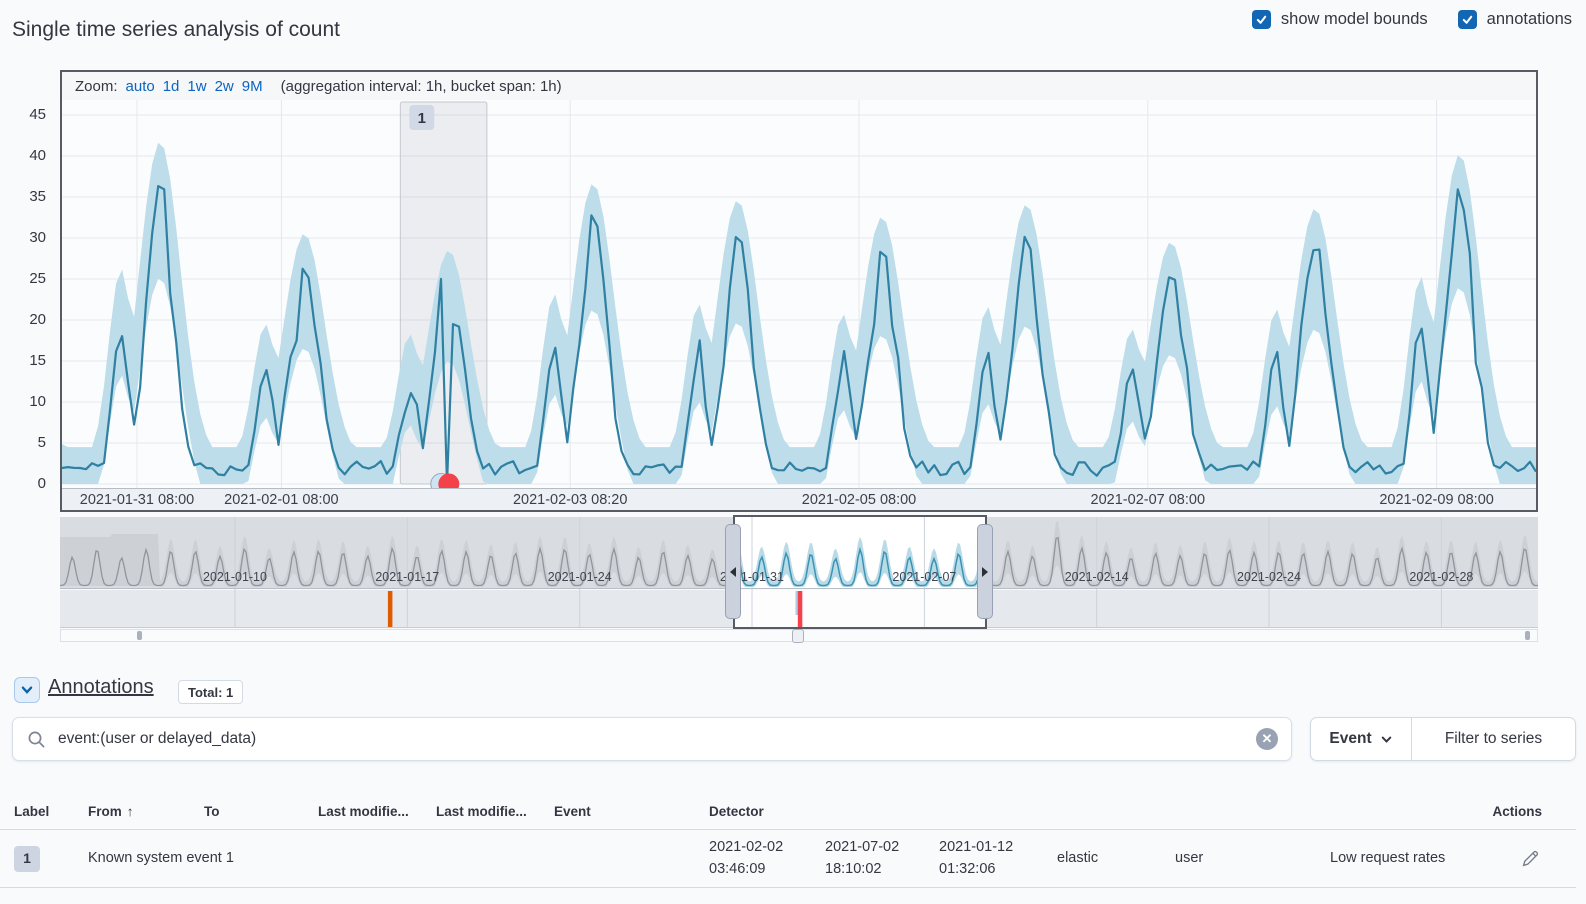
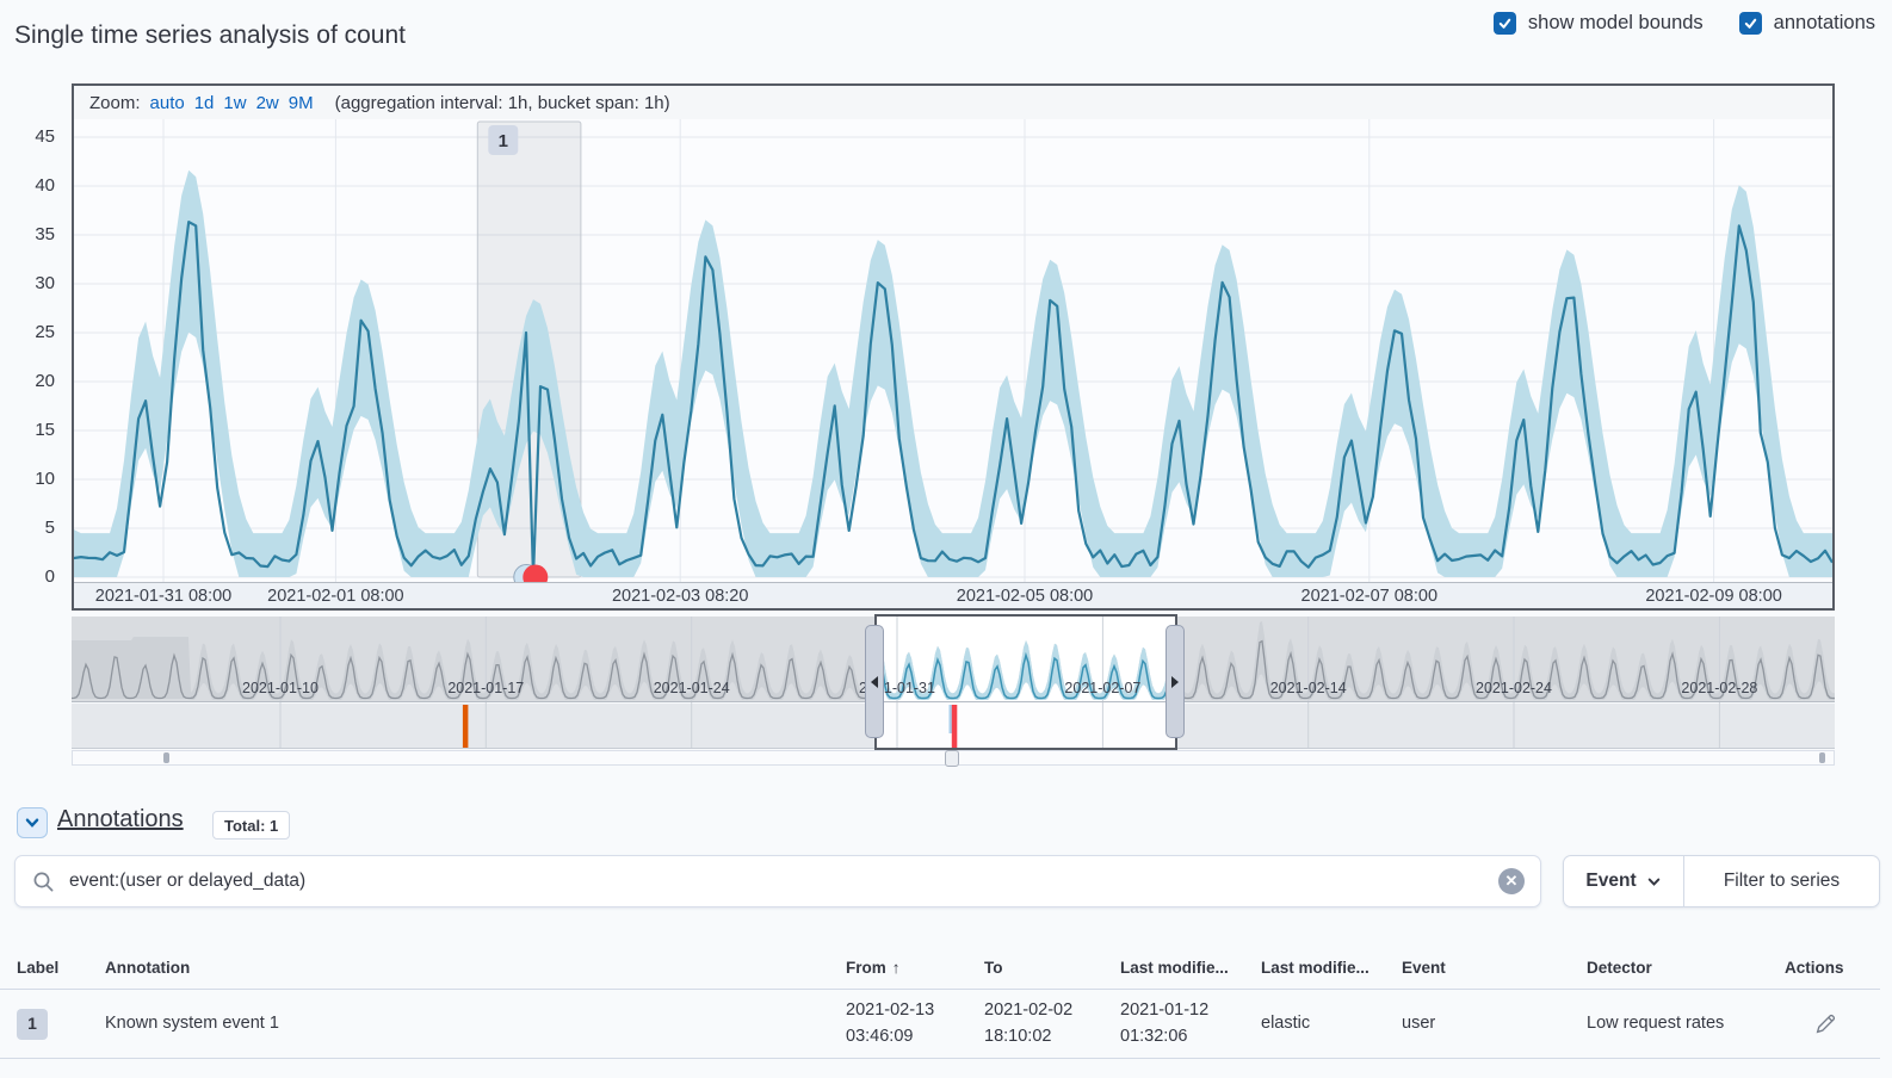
  Single time series analysis of count
  show model bounds
  annotations
  Zoom:
  auto 1d 1w 2w 9M
  (aggregation interval: 1h, bucket span: 1h)
  1
  2021-01-31 08:00
  2021-02-01 08:00
  2021-02-03 08:20
  2021-02-05 08:00
  2021-02-07 08:00
  2021-02-09 08:00
  45
  40
  35
  30
  25
  20
  15
  10
  5
  0
  2021-01-10
  2021-01-17
  2021-01-24
  21-01-31
  2021-02-07
  2021-02-14
  2021-02-24
  2021-02-28
  Annotations
  Total: 1
  event:(user or delayed_data)
  ✕
  Event
  Filter to series
  Label
+ Annotation
  From ↑
  To
  Last modifie...
  Last modifie...
  Event
  Detector
  Actions
  1
  Known system event 1
- 2021-02-02 03:46:09
+ 2021-02-13 03:46:09
- 2021-07-02 18:10:02
+ 2021-02-02 18:10:02
  2021-01-12 01:32:06
  elastic
  user
  Low request rates
